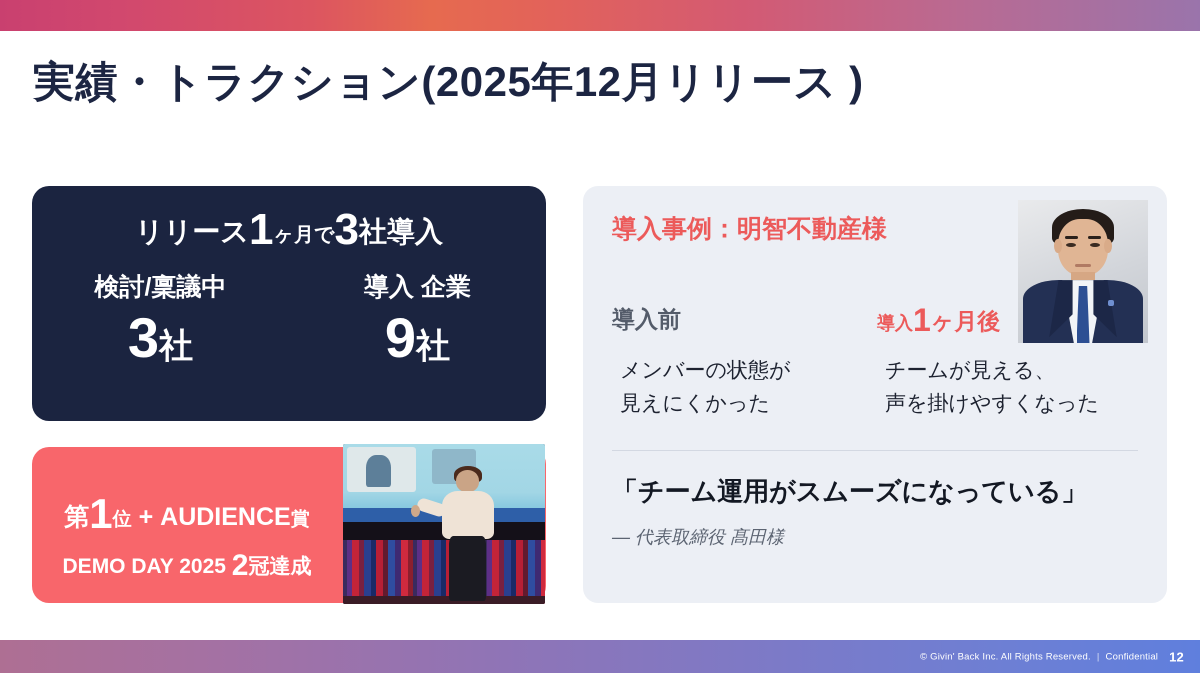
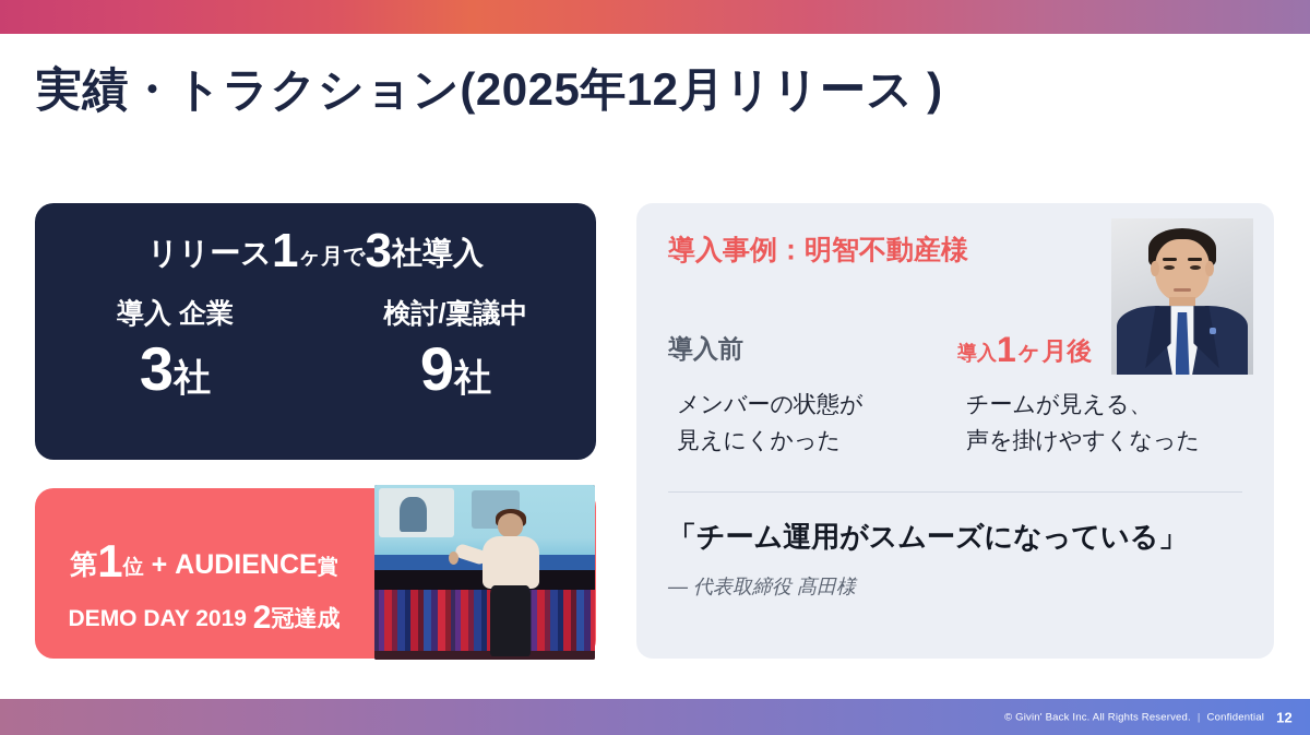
  実績・トラクション(2025年12月リリース )
  リリース1ヶ月で3社導入
- 検討/稟議中
+ 導入 企業
  3社
- 導入 企業
+ 検討/稟議中
  9社
  第1位 + AUDIENCE賞
- DEMO DAY 2025 2冠達成
+ DEMO DAY 2019 2冠達成
  導入事例：明智不動産様
  導入前
  導入1ヶ月後
  メンバーの状態が
  見えにくかった
  チームが見える、
  声を掛けやすくなった
  「チーム運用がスムーズになっている」
  — 代表取締役 髙田様
  © Givin' Back Inc. All Rights Reserved.
  |
  Confidential
  12
